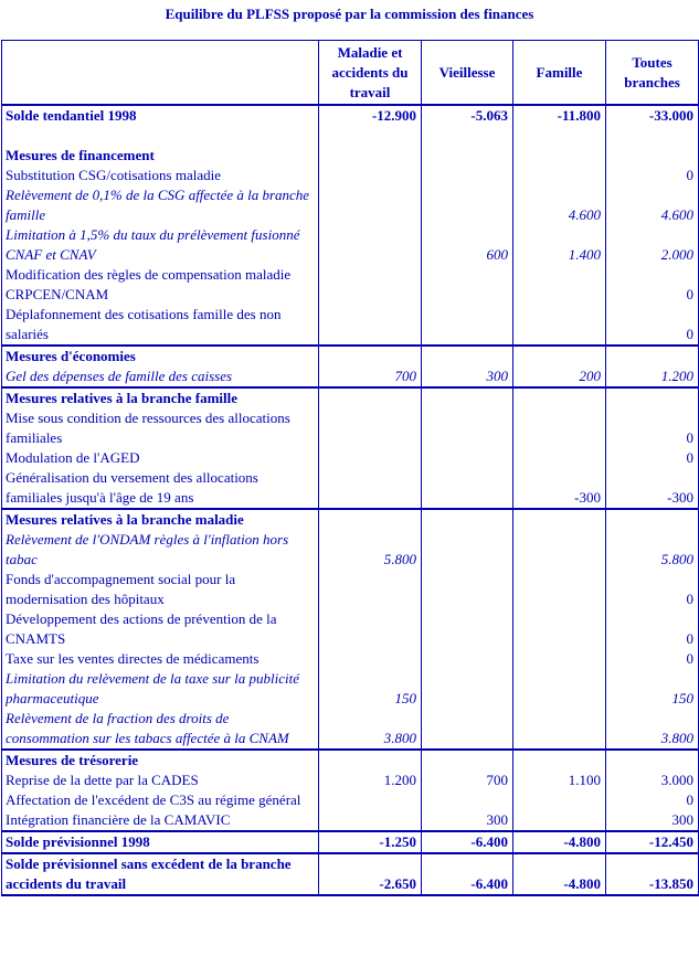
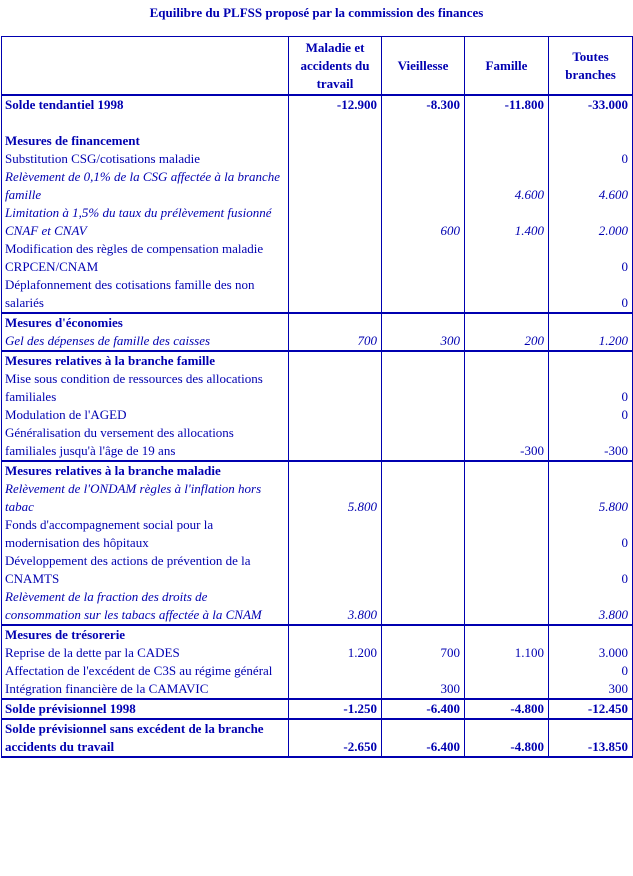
  Equilibre du PLFSS proposé par la commission des finances
  	Maladie et accidents du travail	Vieillesse	Famille	Toutes branches
- Solde tendantiel 1998	-12.900	-5.063	-11.800	-33.000
+ Solde tendantiel 1998	-12.900	-8.300	-11.800	-33.000
  Mesures de financement
  Substitution CSG/cotisations maladie				0
  Relèvement de 0,1% de la CSG affectée à la branche famille			4.600	4.600
  Limitation à 1,5% du taux du prélèvement fusionné CNAF et CNAV		600	1.400	2.000
  Modification des règles de compensation maladie CRPCEN/CNAM				0
  Déplafonnement des cotisations famille des non salariés				0
  Mesures d'économies
  Gel des dépenses de famille des caisses	700	300	200	1.200
  Mesures relatives à la branche famille
  Mise sous condition de ressources des allocations familiales				0
  Modulation de l'AGED				0
  Généralisation du versement des allocations familiales jusqu'à l'âge de 19 ans			-300	-300
  Mesures relatives à la branche maladie
  Relèvement de l'ONDAM règles à l'inflation hors tabac	5.800			5.800
  Fonds d'accompagnement social pour la modernisation des hôpitaux				0
  Développement des actions de prévention de la CNAMTS				0
- Taxe sur les ventes directes de médicaments				0
- Limitation du relèvement de la taxe sur la publicité pharmaceutique	150			150
  Relèvement de la fraction des droits de consommation sur les tabacs affectée à la CNAM	3.800			3.800
  Mesures de trésorerie
  Reprise de la dette par la CADES	1.200	700	1.100	3.000
  Affectation de l'excédent de C3S au régime général				0
  Intégration financière de la CAMAVIC		300		300
  Solde prévisionnel 1998	-1.250	-6.400	-4.800	-12.450
  Solde prévisionnel sans excédent de la branche accidents du travail	-2.650	-6.400	-4.800	-13.850
